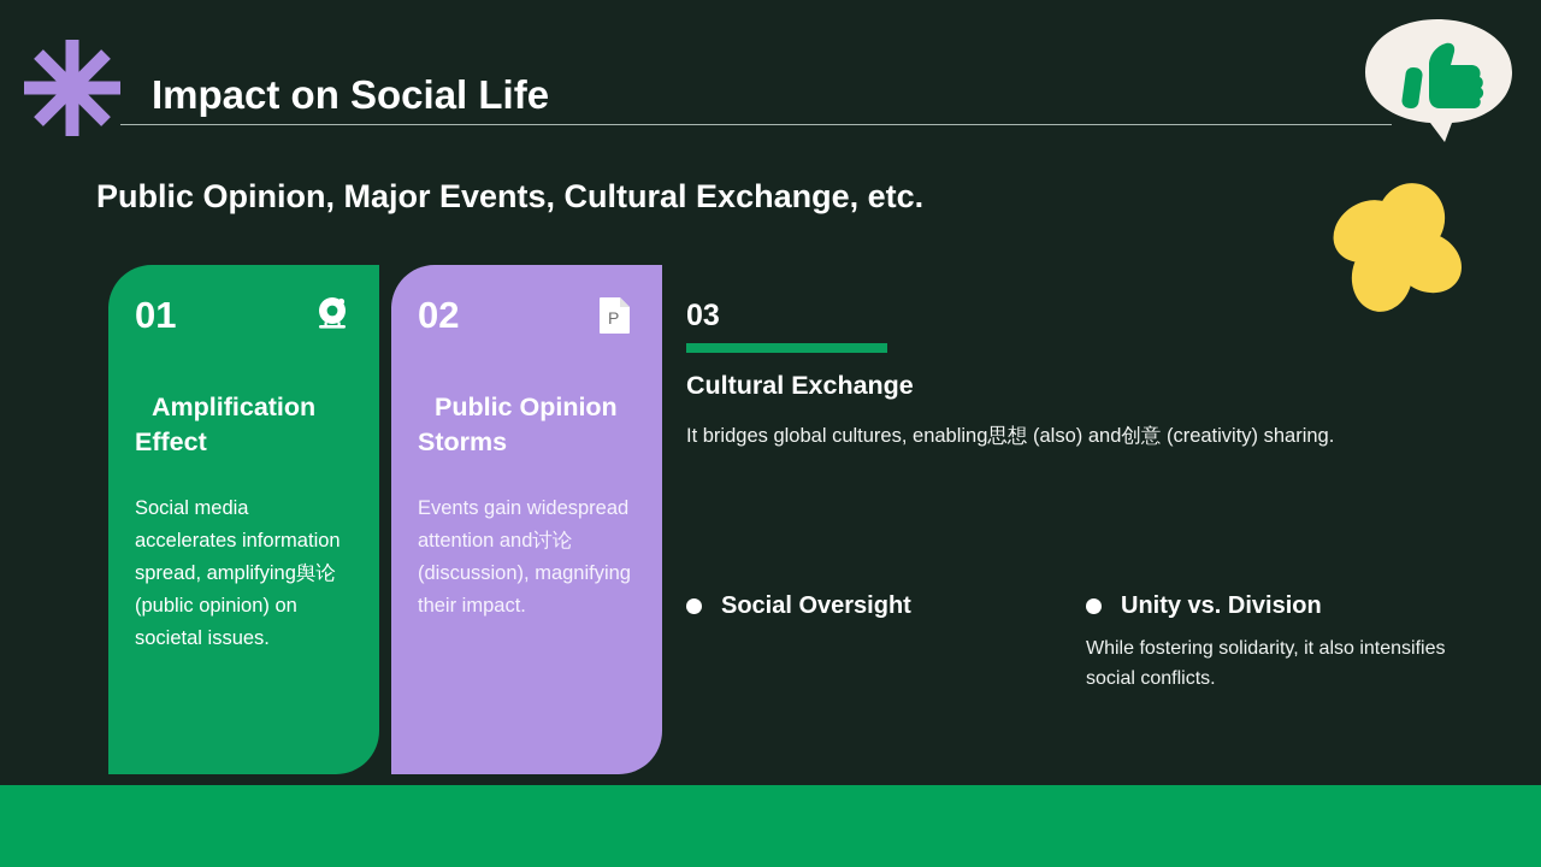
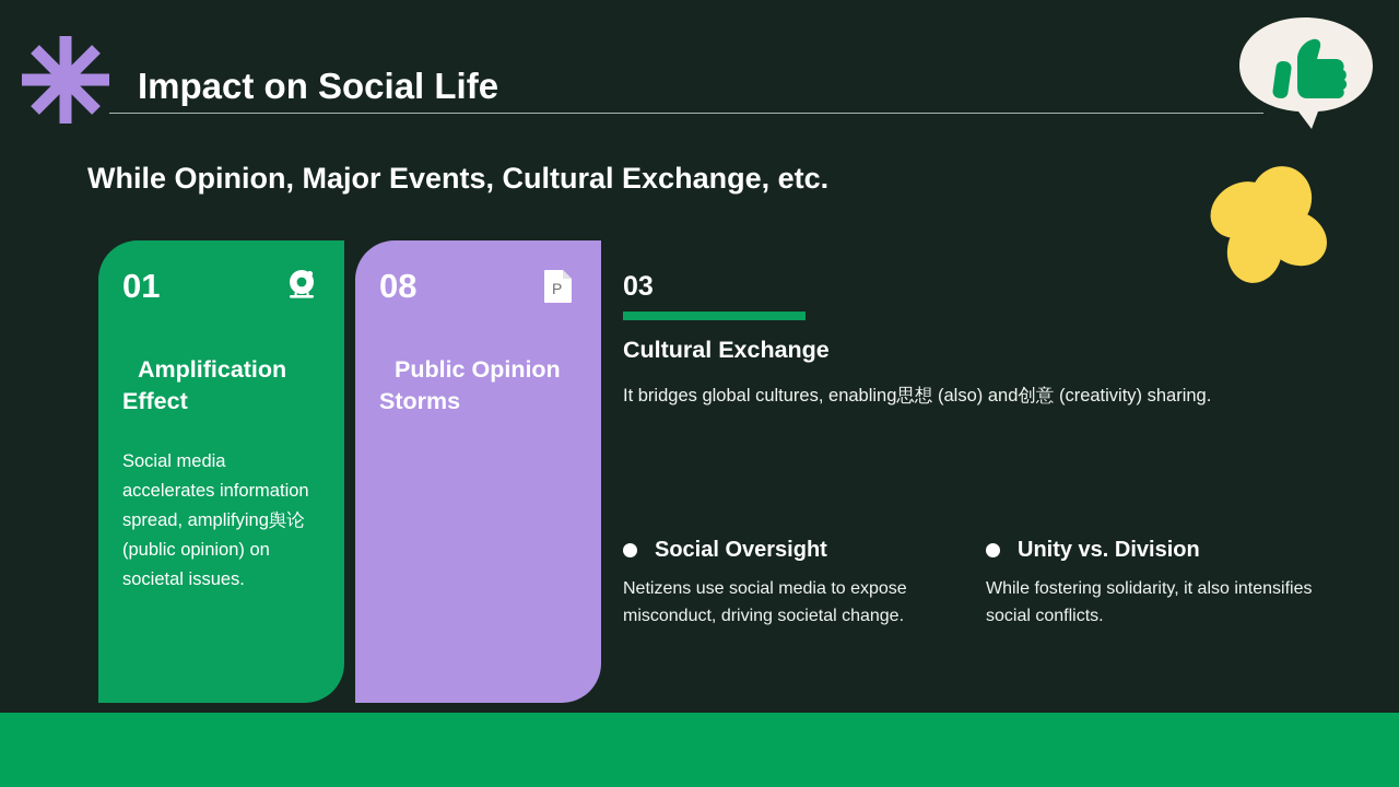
  Impact on Social Life
- Public Opinion, Major Events, Cultural Exchange, etc.
+ While Opinion, Major Events, Cultural Exchange, etc.
  01
  Amplification Effect
  Social media accelerates information spread, amplifying舆论 (public opinion) on societal issues.
- 02
+ 08
  P
  Public Opinion Storms
- Events gain widespread attention and讨论 (discussion), magnifying their impact.
  03
  Cultural Exchange
  It bridges global cultures, enabling思想 (also) and创意 (creativity) sharing.
  Social Oversight
+ Netizens use social media to expose misconduct, driving societal change.
  Unity vs. Division
  While fostering solidarity, it also intensifies social conflicts.
